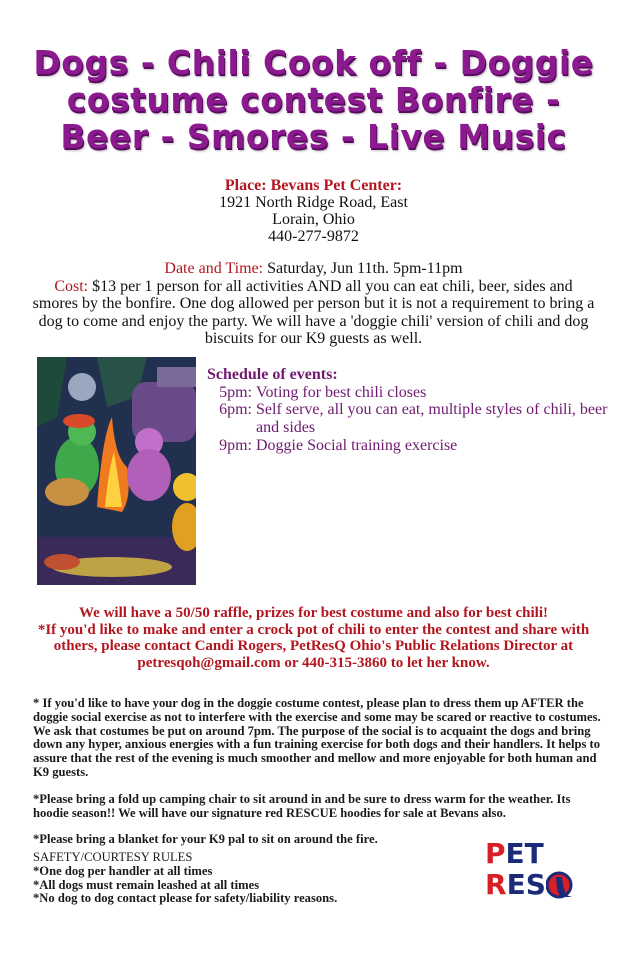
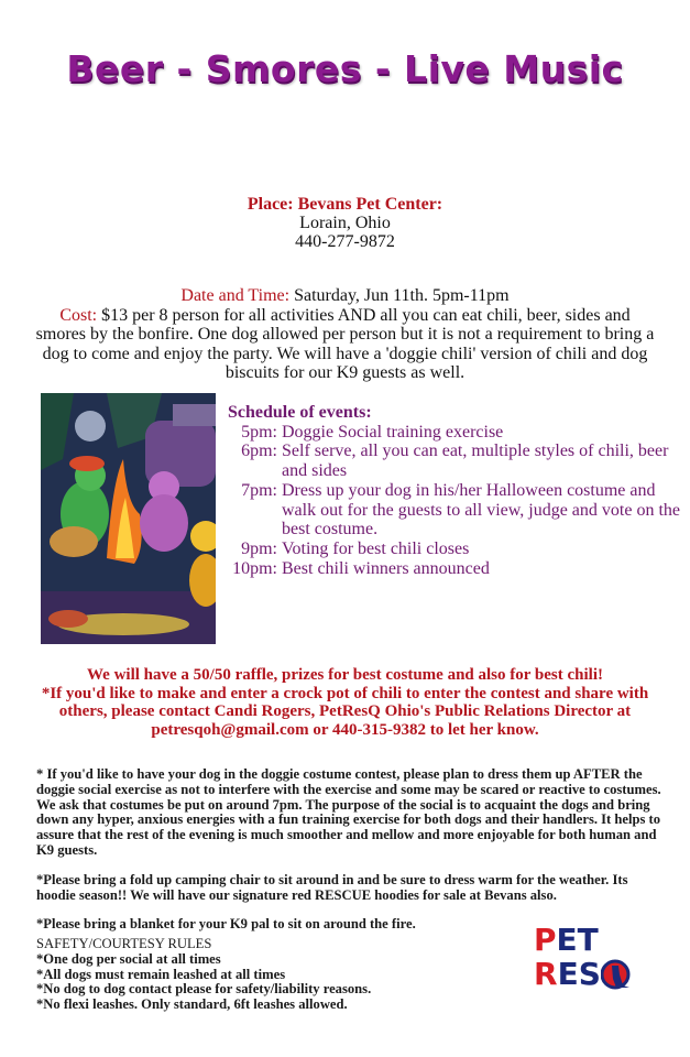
- Dogs - Chili Cook off - Doggie
- costume contest Bonfire -
  Beer - Smores - Live Music
  Place: Bevans Pet Center:
- 1921 North Ridge Road, East
  Lorain, Ohio
  440-277-9872
  Date and Time: Saturday, Jun 11th. 5pm-11pm
- Cost: $13 per 1 person for all activities AND all you can eat chili, beer, sides and smores by the bonfire. One dog allowed per person but it is not a requirement to bring a dog to come and enjoy the party. We will have a 'doggie chili' version of chili and dog biscuits for our K9 guests as well.
+ Cost: $13 per 8 person for all activities AND all you can eat chili, beer, sides and smores by the bonfire. One dog allowed per person but it is not a requirement to bring a dog to come and enjoy the party. We will have a 'doggie chili' version of chili and dog biscuits for our K9 guests as well.
  Schedule of events:
  5pm:
- Voting for best chili closes
+ Doggie Social training exercise
  6pm:
  Self serve, all you can eat, multiple styles of chili, beer and sides
+ 7pm:
+ Dress up your dog in his/her Halloween costume and walk out for the guests to all view, judge and vote on the best costume.
  9pm:
- Doggie Social training exercise
+ Voting for best chili closes
+ 10pm:
+ Best chili winners announced
  We will have a 50/50 raffle, prizes for best costume and also for best chili!
- *If you'd like to make and enter a crock pot of chili to enter the contest and share with others, please contact Candi Rogers, PetResQ Ohio's Public Relations Director at petresqoh@gmail.com or 440-315-3860 to let her know.
+ *If you'd like to make and enter a crock pot of chili to enter the contest and share with others, please contact Candi Rogers, PetResQ Ohio's Public Relations Director at petresqoh@gmail.com or 440-315-9382 to let her know.
  * If you'd like to have your dog in the doggie costume contest, please plan to dress them up AFTER the doggie social exercise as not to interfere with the exercise and some may be scared or reactive to costumes. We ask that costumes be put on around 7pm. The purpose of the social is to acquaint the dogs and bring down any hyper, anxious energies with a fun training exercise for both dogs and their handlers. It helps to assure that the rest of the evening is much smoother and mellow and more enjoyable for both human and K9 guests.
  *Please bring a fold up camping chair to sit around in and be sure to dress warm for the weather. Its hoodie season!! We will have our signature red RESCUE hoodies for sale at Bevans also.
  *Please bring a blanket for your K9 pal to sit on around the fire.
  SAFETY/COURTESY RULES
- *One dog per handler at all times
+ *One dog per social at all times
  *All dogs must remain leashed at all times
  *No dog to dog contact please for safety/liability reasons.
+ *No flexi leashes. Only standard, 6ft leashes allowed.
  P
  ET
  R
  ES
